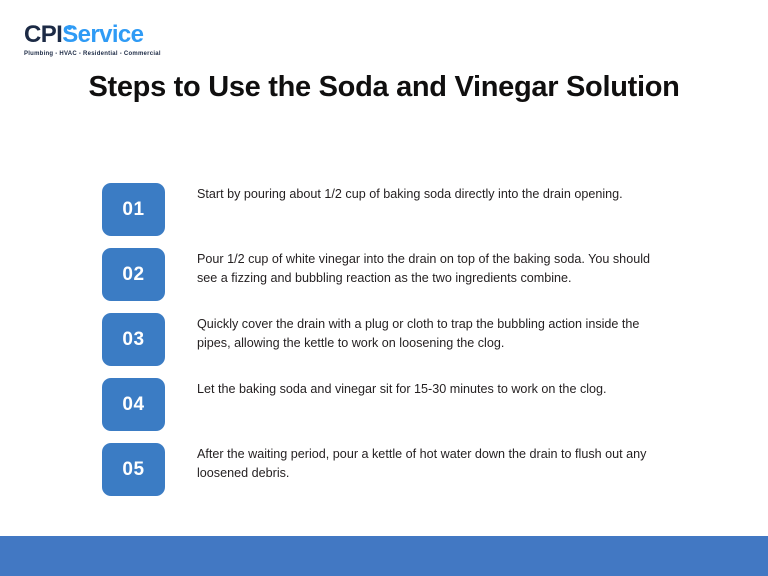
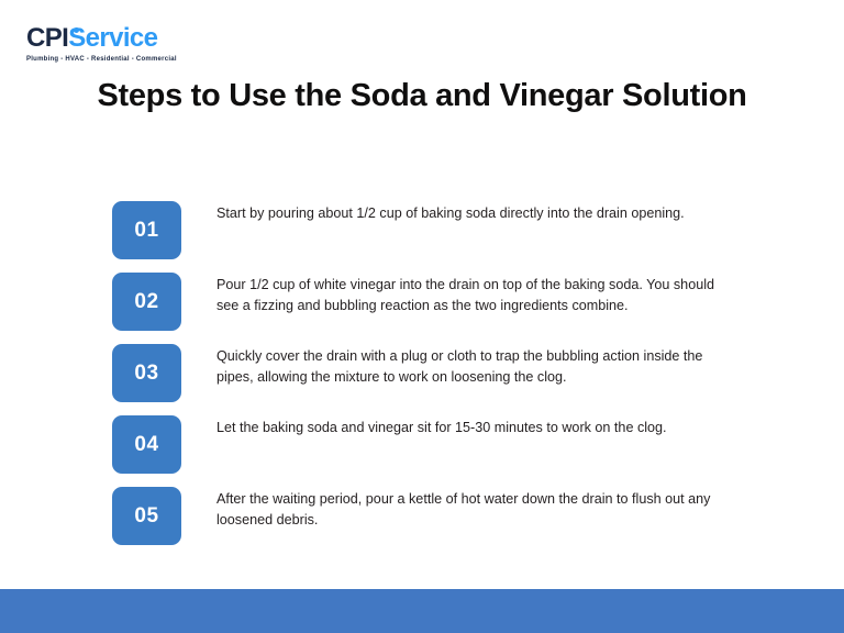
  CPIService
  Steps to Use the Soda and Vinegar Solution
  01
  Start by pouring about 1/2 cup of baking soda directly into the drain opening.
  02
  Pour 1/2 cup of white vinegar into the drain on top of the baking soda. You should see a fizzing and bubbling reaction as the two ingredients combine.
  03
- Quickly cover the drain with a plug or cloth to trap the bubbling action inside the pipes, allowing the kettle to work on loosening the clog.
+ Quickly cover the drain with a plug or cloth to trap the bubbling action inside the pipes, allowing the mixture to work on loosening the clog.
  04
  Let the baking soda and vinegar sit for 15-30 minutes to work on the clog.
  05
  After the waiting period, pour a kettle of hot water down the drain to flush out any loosened debris.
